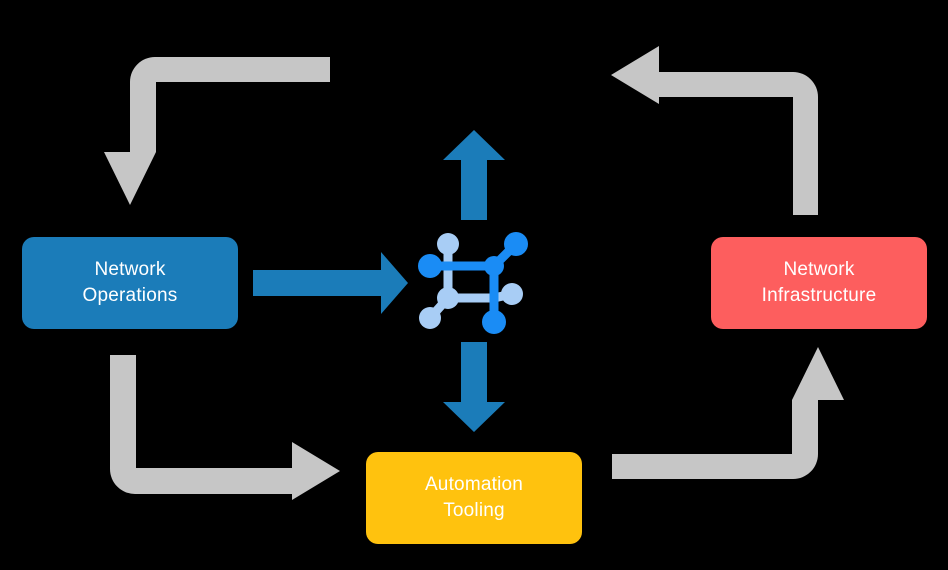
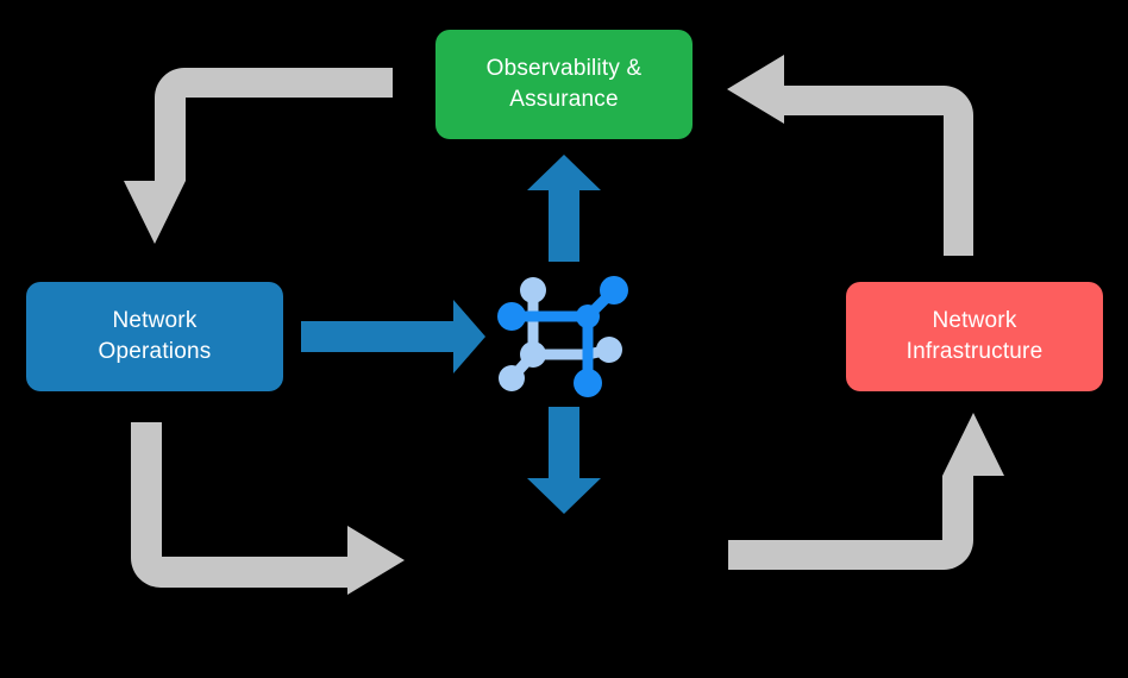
+ Observability &
+ Assurance
  Network
  Operations
  Network
  Infrastructure
- Automation
- Tooling
